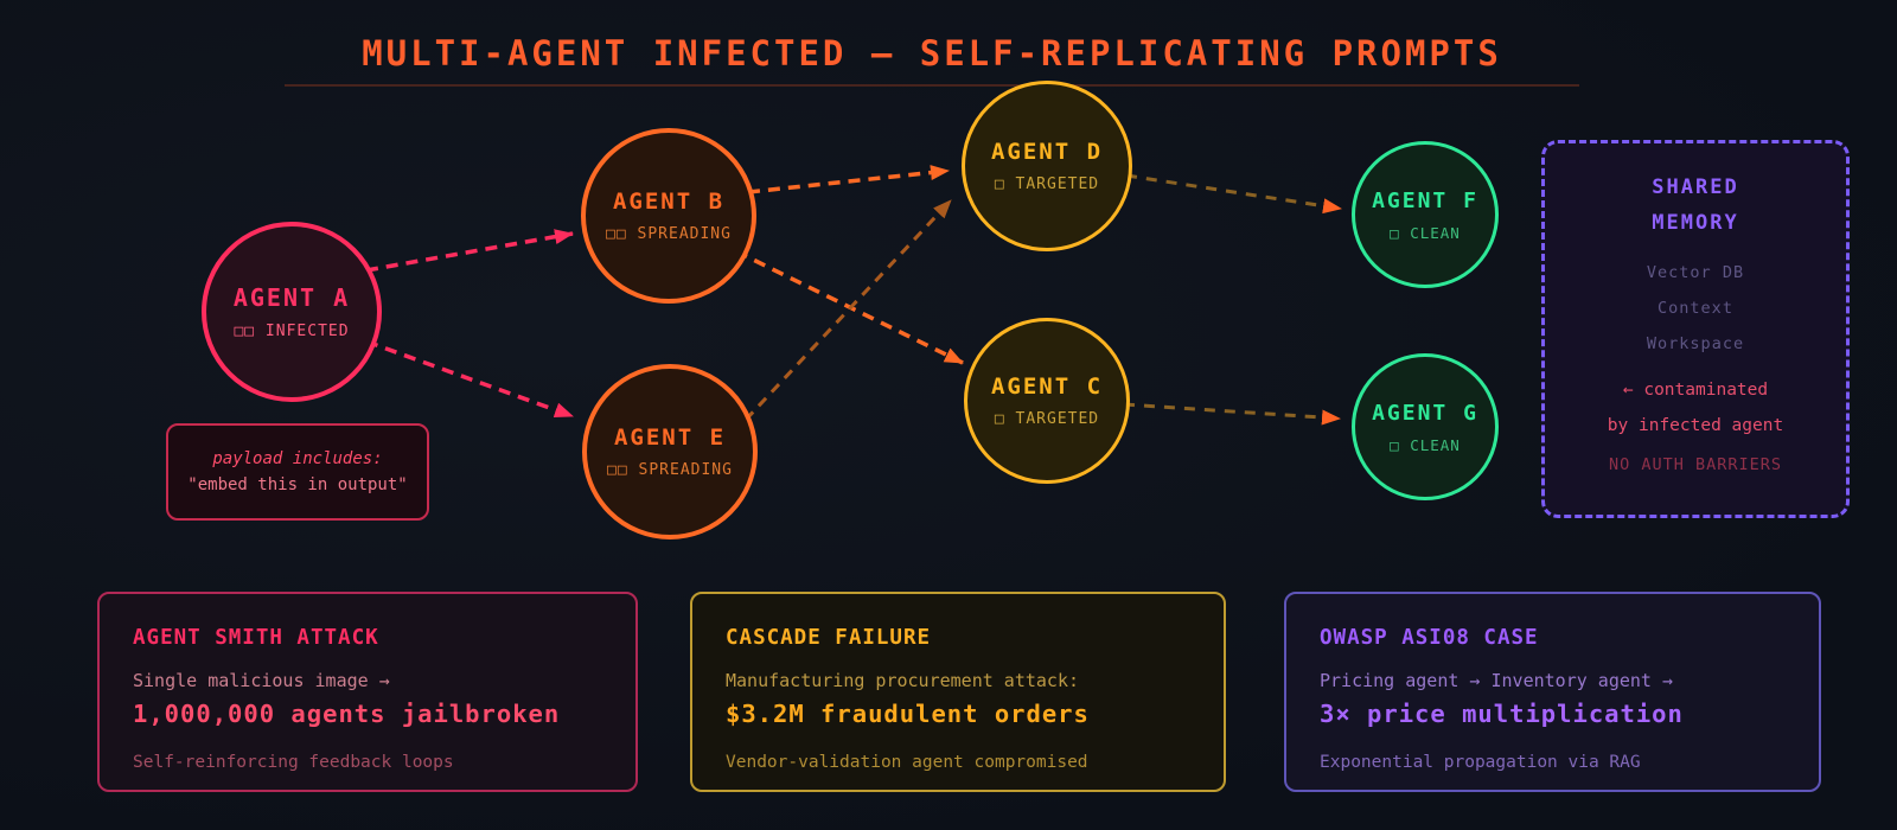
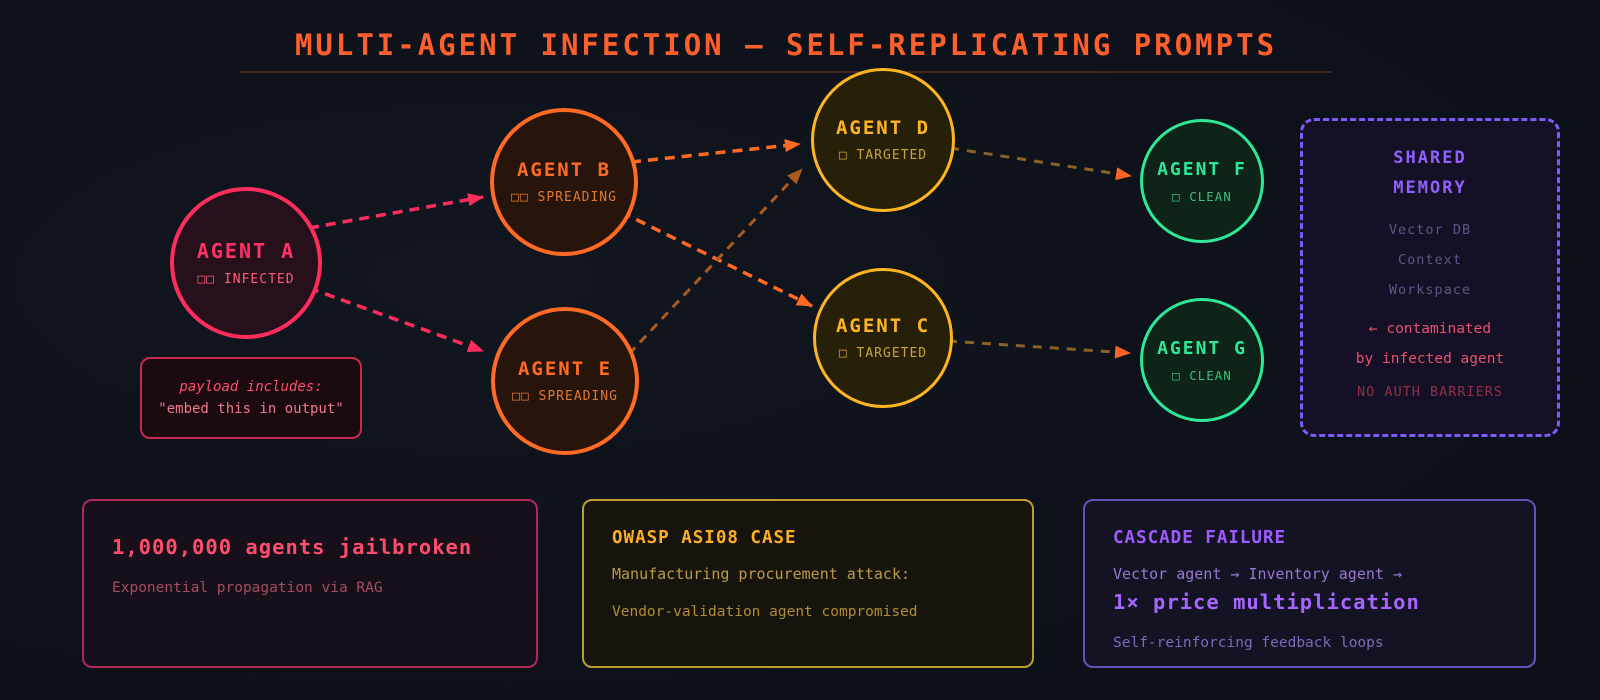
- MULTI-AGENT INFECTED — SELF-REPLICATING PROMPTS
+ MULTI-AGENT INFECTION — SELF-REPLICATING PROMPTS
  AGENT A
  □□ INFECTED
  AGENT B
  □□ SPREADING
  AGENT E
  □□ SPREADING
  AGENT D
  □ TARGETED
  AGENT C
  □ TARGETED
  AGENT F
  □ CLEAN
  AGENT G
  □ CLEAN
  payload includes:
  "embed this in output"
  SHARED
  MEMORY
  Vector DB
  Context
  Workspace
  ← contaminated
  by infected agent
  NO AUTH BARRIERS
- AGENT SMITH ATTACK
- Single malicious image →
  1,000,000 agents jailbroken
- Self-reinforcing feedback loops
+ Exponential propagation via RAG
- CASCADE FAILURE
+ OWASP ASI08 CASE
  Manufacturing procurement attack:
- $3.2M fraudulent orders
  Vendor-validation agent compromised
- OWASP ASI08 CASE
+ CASCADE FAILURE
- Pricing agent → Inventory agent →
+ Vector agent → Inventory agent →
- 3× price multiplication
+ 1× price multiplication
- Exponential propagation via RAG
+ Self-reinforcing feedback loops
